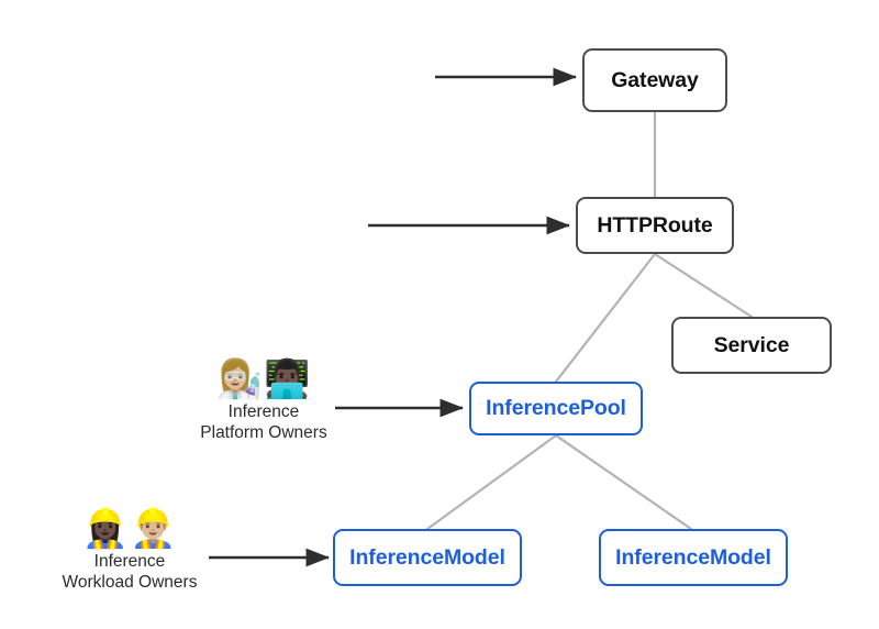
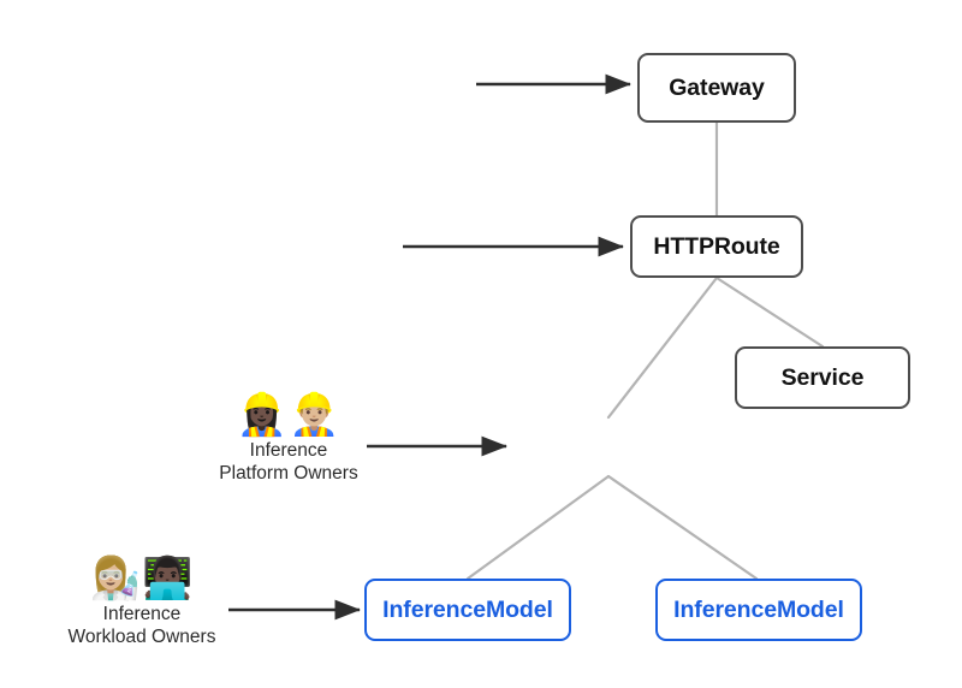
  Gateway
  HTTPRoute
  Service
- InferencePool
  InferenceModel
  InferenceModel
- 👩🏼‍🔬👨🏿‍💻
+ 👷🏿‍♀️👷🏼‍♂️
  Inference
  Platform Owners
- 👷🏿‍♀️👷🏼‍♂️
+ 👩🏼‍🔬👨🏿‍💻
  Inference
  Workload Owners
